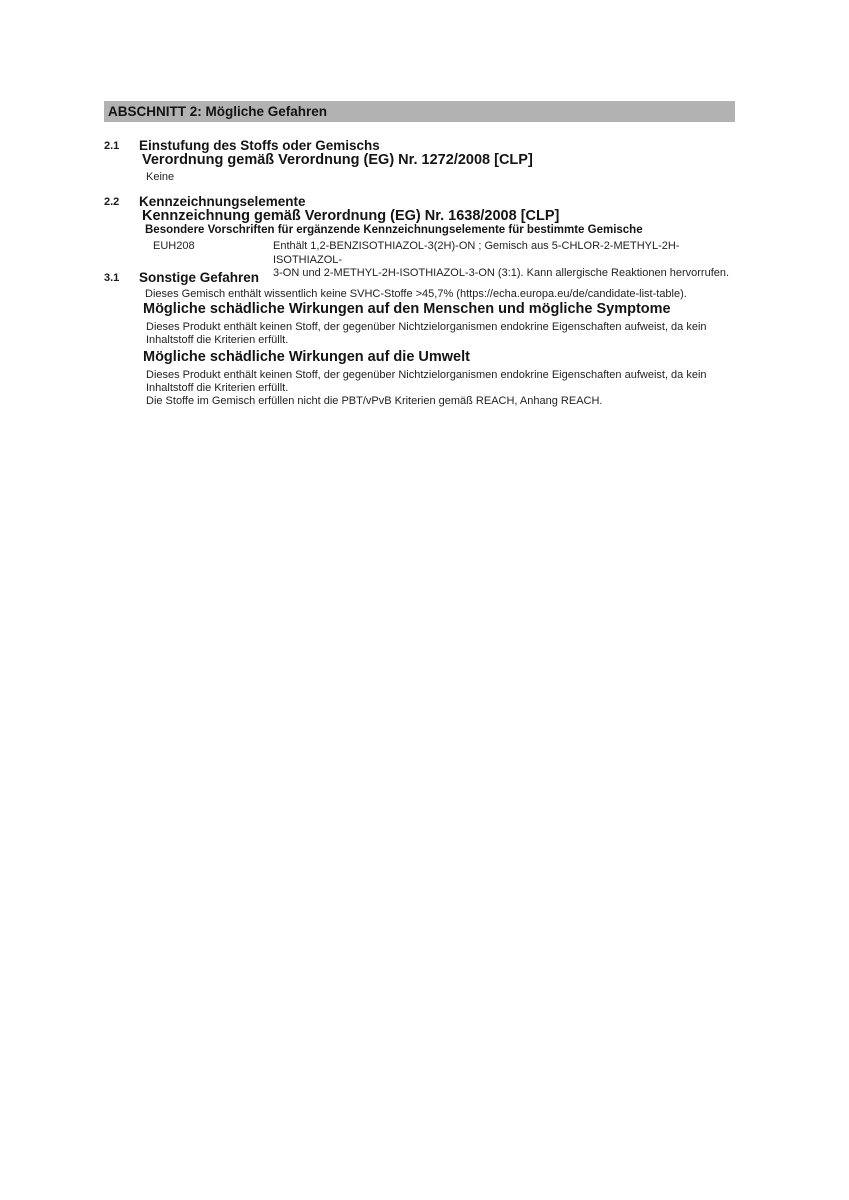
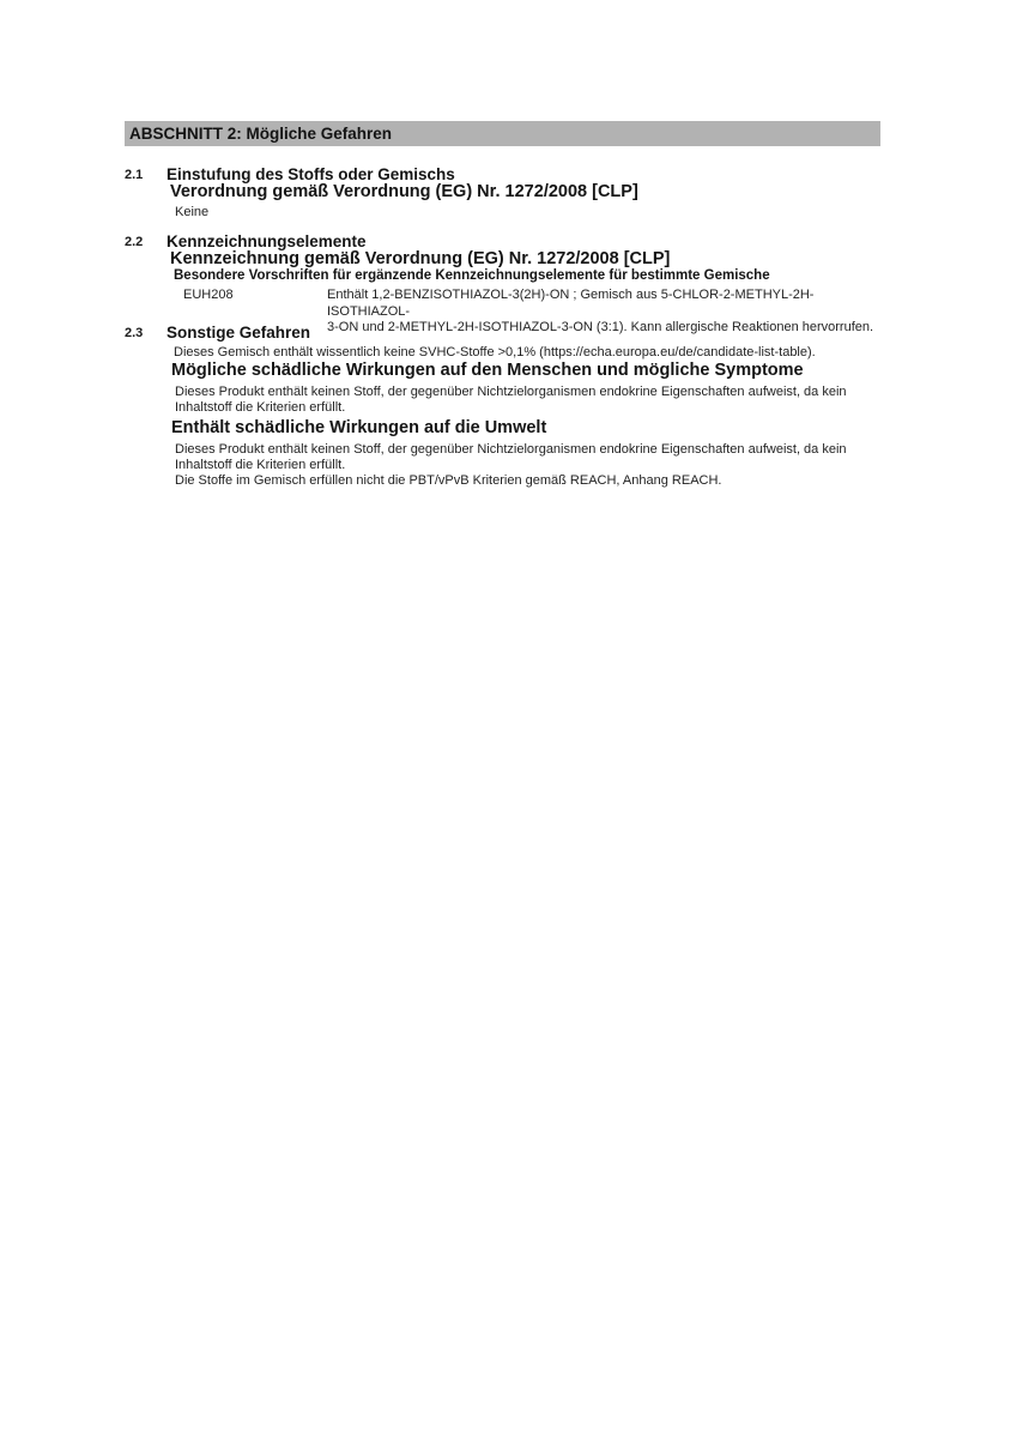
  ABSCHNITT 2: Mögliche Gefahren
  2.1
  Einstufung des Stoffs oder Gemischs
  Verordnung gemäß Verordnung (EG) Nr. 1272/2008 [CLP]
  Keine
  2.2
  Kennzeichnungselemente
- Kennzeichnung gemäß Verordnung (EG) Nr. 1638/2008 [CLP]
+ Kennzeichnung gemäß Verordnung (EG) Nr. 1272/2008 [CLP]
  Besondere Vorschriften für ergänzende Kennzeichnungselemente für bestimmte Gemische
  EUH208
  Enthält 1,2-BENZISOTHIAZOL-3(2H)-ON ; Gemisch aus 5-CHLOR-2-METHYL-2H-ISOTHIAZOL-
  3-ON und 2-METHYL-2H-ISOTHIAZOL-3-ON (3:1). Kann allergische Reaktionen hervorrufen.
- 3.1
+ 2.3
  Sonstige Gefahren
- Dieses Gemisch enthält wissentlich keine SVHC-Stoffe >45,7% (https://echa.europa.eu/de/candidate-list-table).
+ Dieses Gemisch enthält wissentlich keine SVHC-Stoffe >0,1% (https://echa.europa.eu/de/candidate-list-table).
  Mögliche schädliche Wirkungen auf den Menschen und mögliche Symptome
  Dieses Produkt enthält keinen Stoff, der gegenüber Nichtzielorganismen endokrine Eigenschaften aufweist, da kein
  Inhaltstoff die Kriterien erfüllt.
- Mögliche schädliche Wirkungen auf die Umwelt
+ Enthält schädliche Wirkungen auf die Umwelt
  Dieses Produkt enthält keinen Stoff, der gegenüber Nichtzielorganismen endokrine Eigenschaften aufweist, da kein
  Inhaltstoff die Kriterien erfüllt.
  Die Stoffe im Gemisch erfüllen nicht die PBT/vPvB Kriterien gemäß REACH, Anhang REACH.
